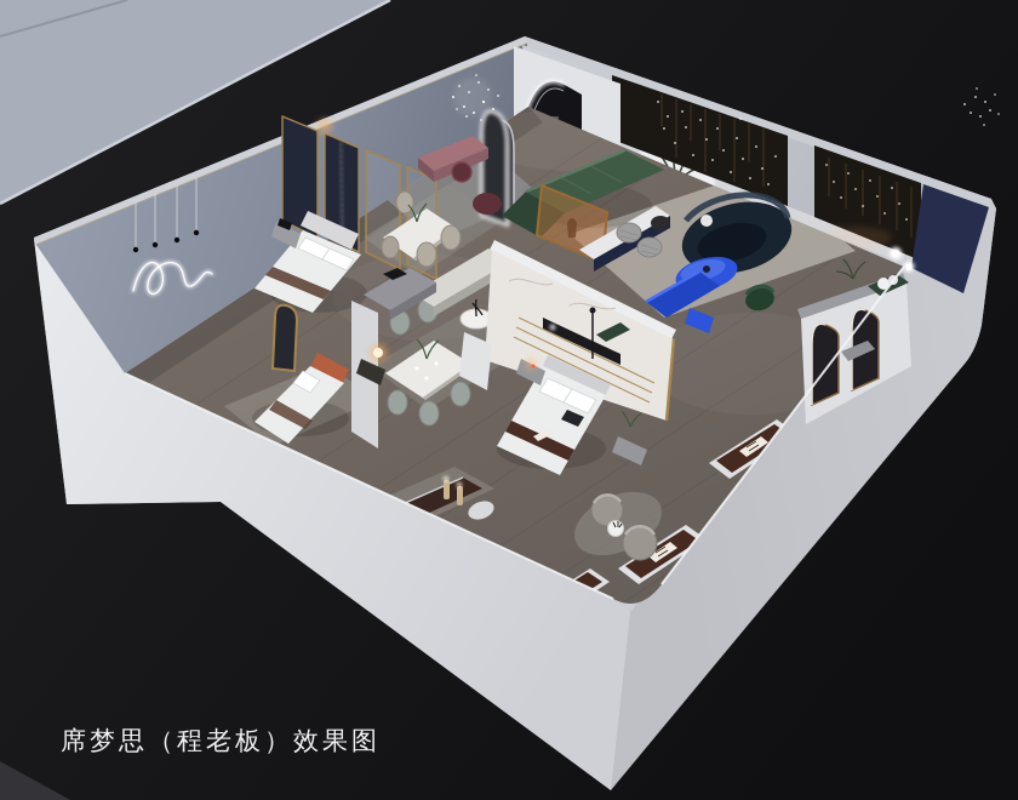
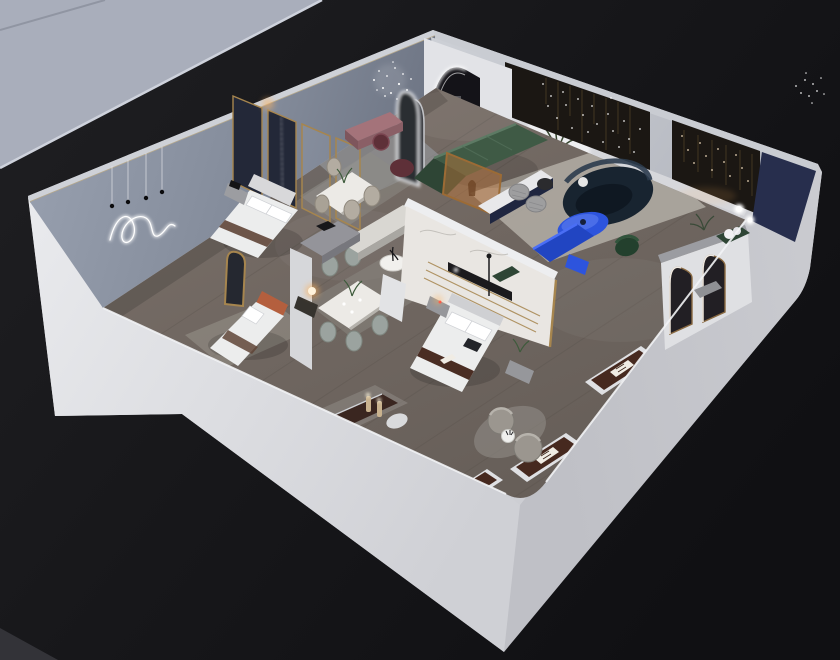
- 席梦思（程老板）效果图
